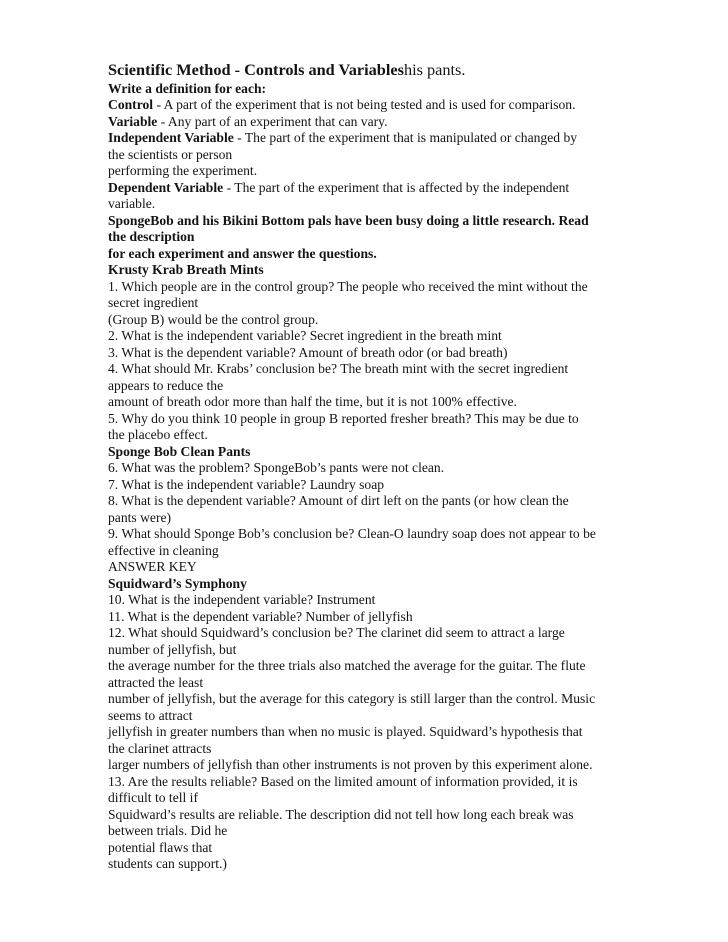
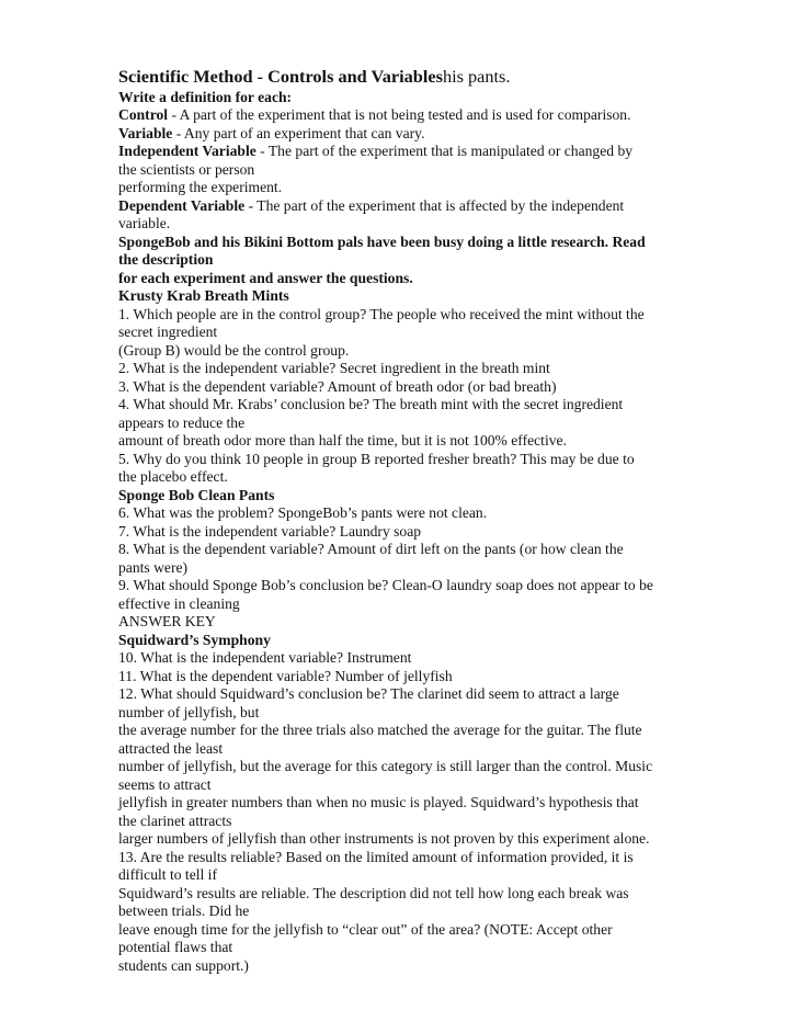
  Scientific Method - Controls and Variableshis pants.
  Write a definition for each:
  Control - A part of the experiment that is not being tested and is used for comparison.
  Variable - Any part of an experiment that can vary.
  Independent Variable - The part of the experiment that is manipulated or changed by
  the scientists or person
  performing the experiment.
  Dependent Variable - The part of the experiment that is affected by the independent
  variable.
  SpongeBob and his Bikini Bottom pals have been busy doing a little research. Read
  the description
  for each experiment and answer the questions.
  Krusty Krab Breath Mints
  1. Which people are in the control group? The people who received the mint without the
  secret ingredient
  (Group B) would be the control group.
  2. What is the independent variable? Secret ingredient in the breath mint
  3. What is the dependent variable? Amount of breath odor (or bad breath)
  4. What should Mr. Krabs’ conclusion be? The breath mint with the secret ingredient
  appears to reduce the
  amount of breath odor more than half the time, but it is not 100% effective.
  5. Why do you think 10 people in group B reported fresher breath? This may be due to
  the placebo effect.
  Sponge Bob Clean Pants
  6. What was the problem? SpongeBob’s pants were not clean.
  7. What is the independent variable? Laundry soap
  8. What is the dependent variable? Amount of dirt left on the pants (or how clean the
  pants were)
  9. What should Sponge Bob’s conclusion be? Clean-O laundry soap does not appear to be
  effective in cleaning
  ANSWER KEY
  Squidward’s Symphony
  10. What is the independent variable? Instrument
  11. What is the dependent variable? Number of jellyfish
  12. What should Squidward’s conclusion be? The clarinet did seem to attract a large
  number of jellyfish, but
  the average number for the three trials also matched the average for the guitar. The flute
  attracted the least
  number of jellyfish, but the average for this category is still larger than the control. Music
  seems to attract
  jellyfish in greater numbers than when no music is played. Squidward’s hypothesis that
  the clarinet attracts
  larger numbers of jellyfish than other instruments is not proven by this experiment alone.
  13. Are the results reliable? Based on the limited amount of information provided, it is
  difficult to tell if
  Squidward’s results are reliable. The description did not tell how long each break was
  between trials. Did he
+ leave enough time for the jellyfish to “clear out” of the area? (NOTE: Accept other
  potential flaws that
  students can support.)
